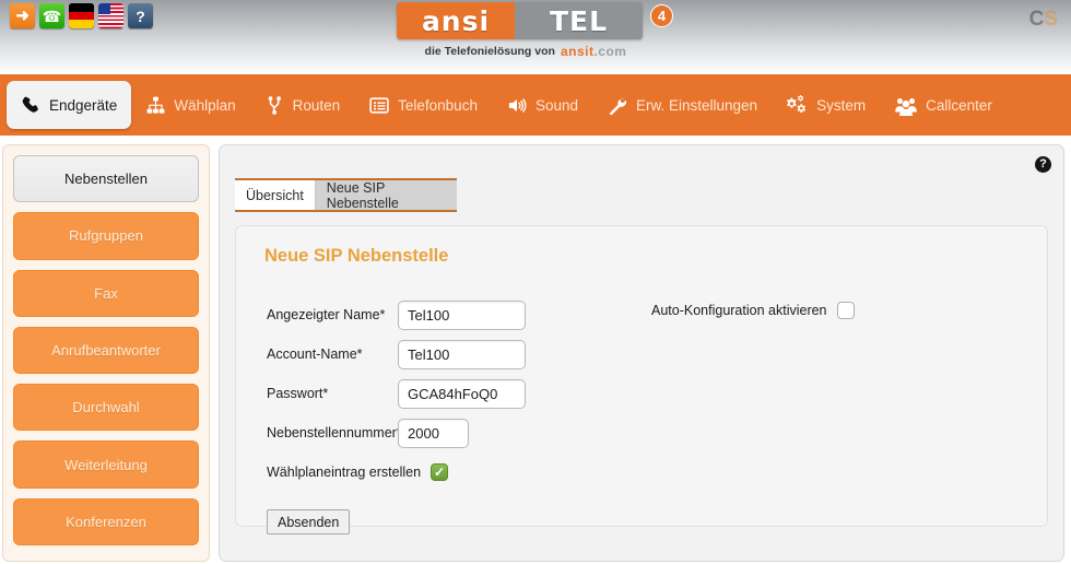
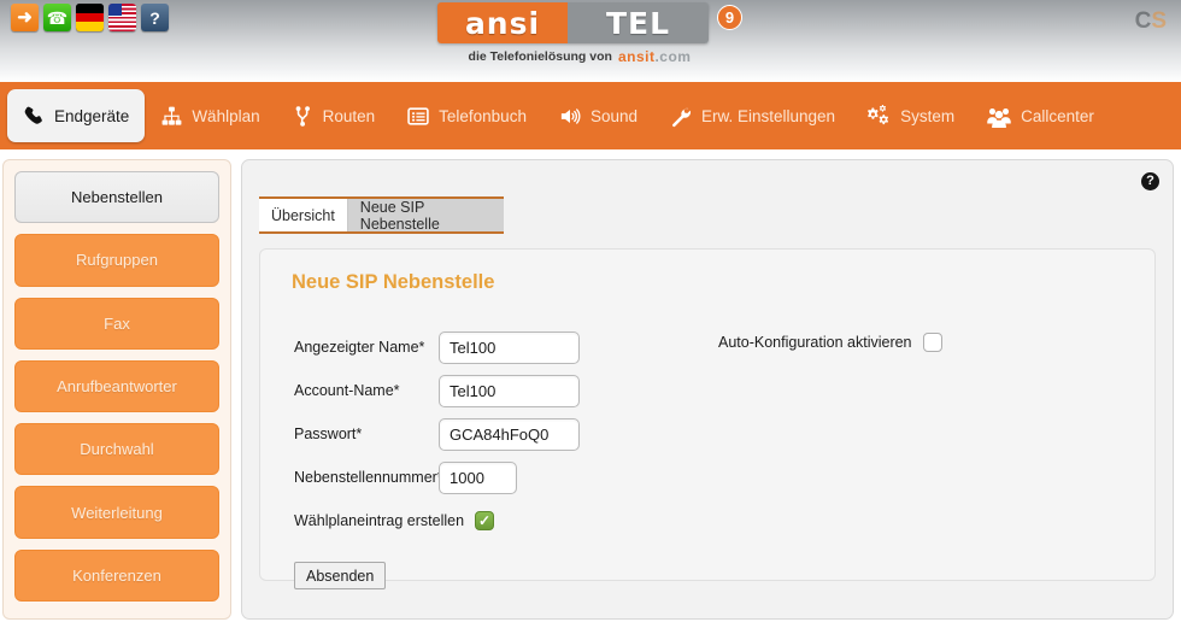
  ➜
  ☎
  ?
  ansi
  TEL
- 4
+ 9
  die Telefonielösung von
  ansit.com
  C
  S
  Endgeräte
  Wählplan
  Routen
  Telefonbuch
  Sound
  Erw. Einstellungen
  System
  Callcenter
  Nebenstellen
  Rufgruppen
  Fax
  Anrufbeantworter
  Durchwahl
  Weiterleitung
  Konferenzen
  ?
  Übersicht
  Neue SIP Nebenstelle
  Neue SIP Nebenstelle
  Angezeigter Name*
  Tel100
  Account-Name*
  Tel100
  Passwort*
  GCA84hFoQ0
  Nebenstellennummer
- 2000
+ 1000
  Wählplaneintrag erstellen
  ✓
  Absenden
  Auto-Konfiguration aktivieren
